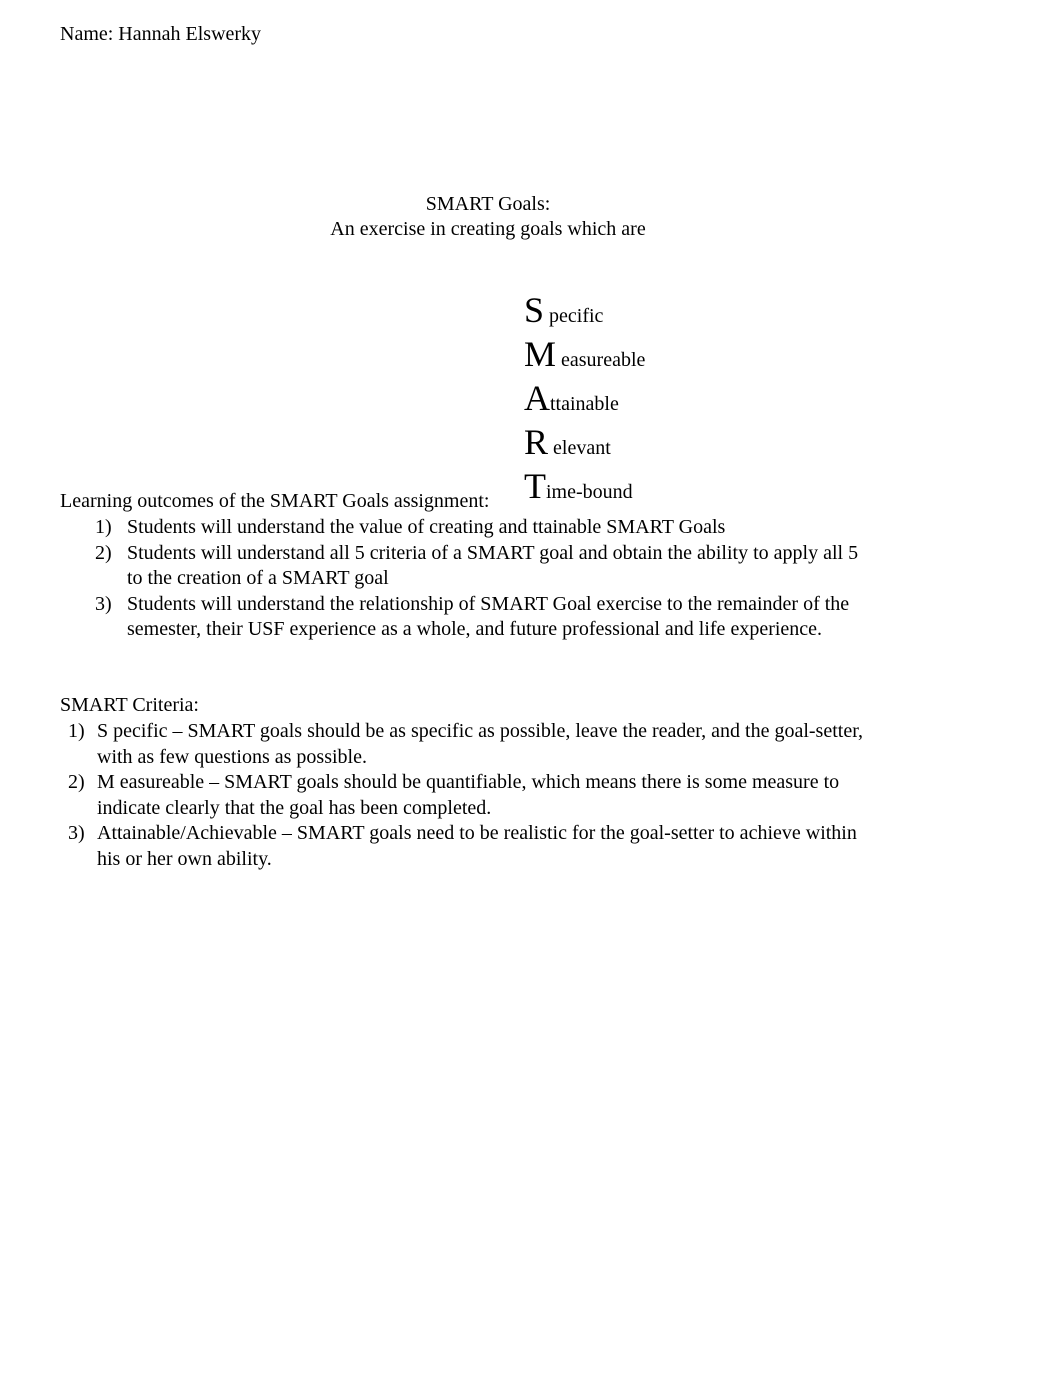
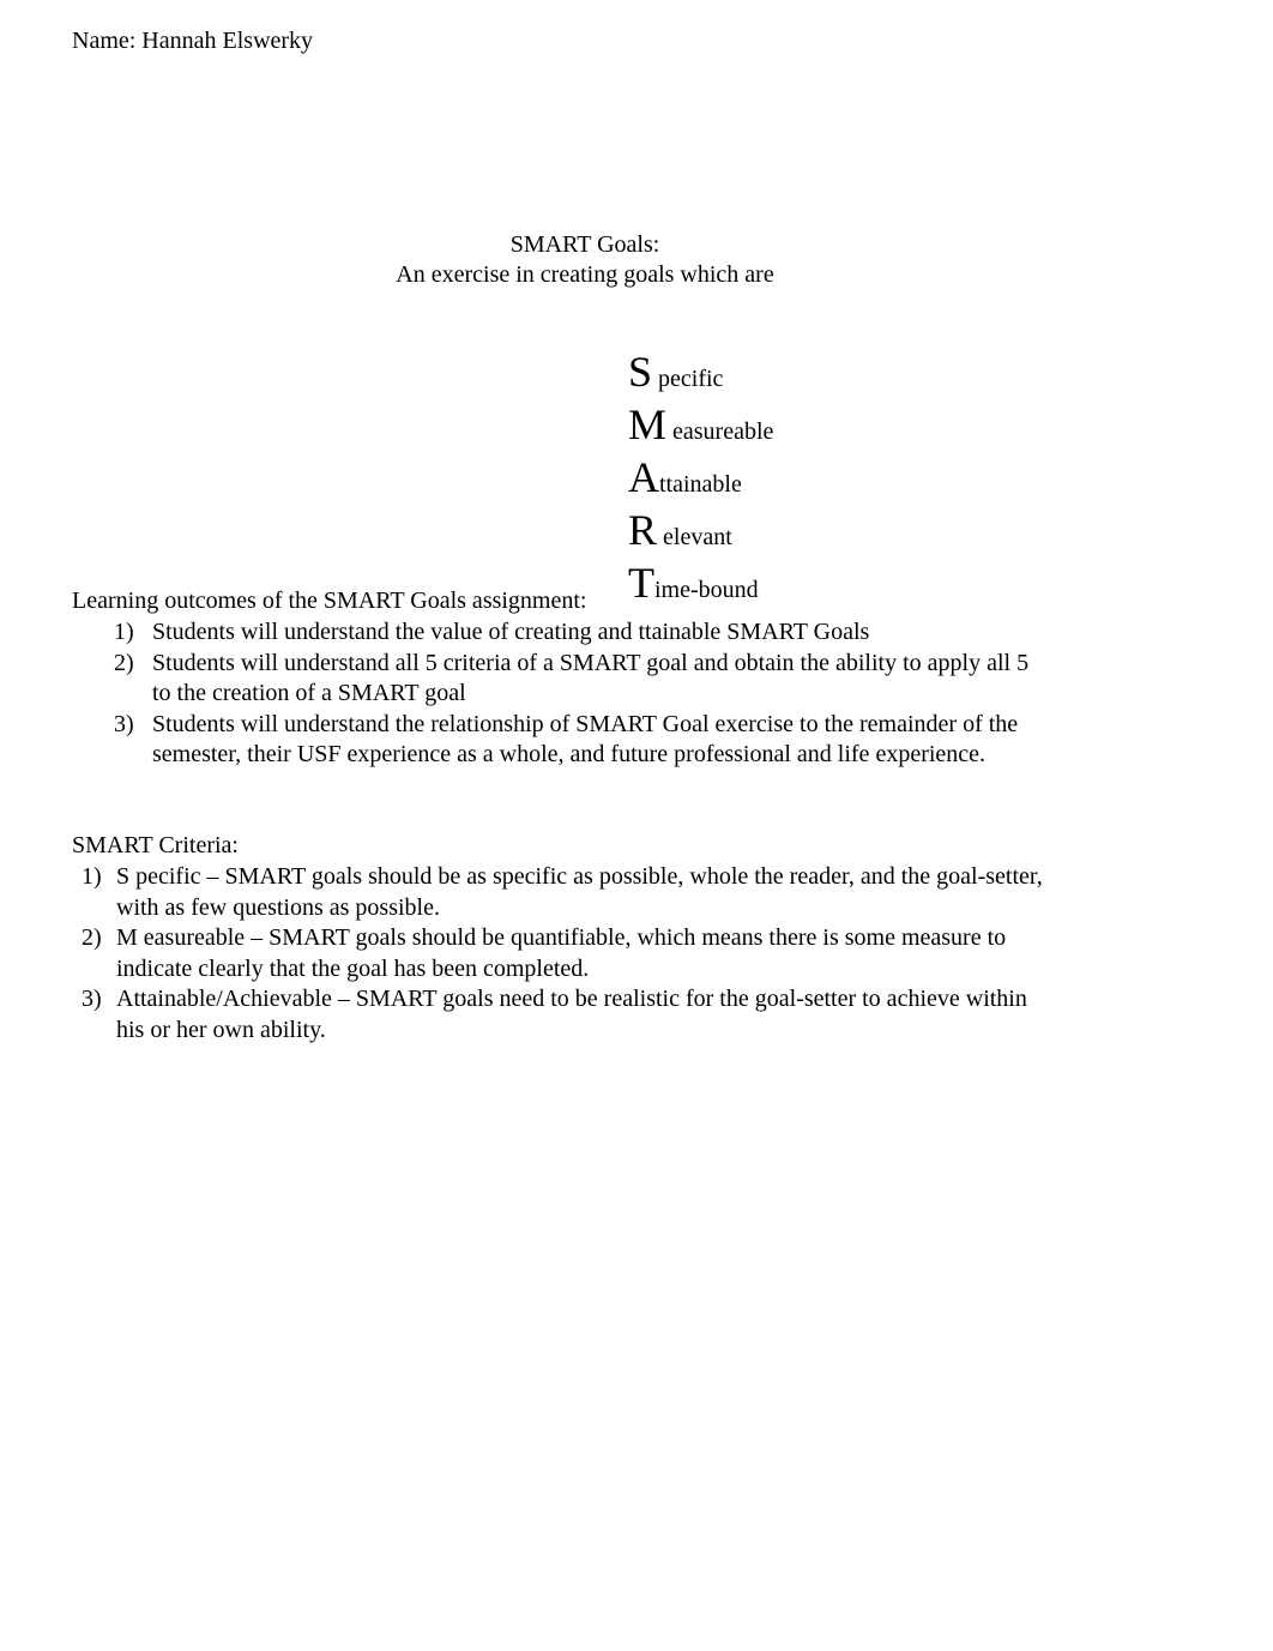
  Name: Hannah Elswerky
  SMART Goals:
  An exercise in creating goals which are
  S pecific
  M easureable
  Attainable
  R elevant
  Time-bound
  Learning outcomes of the SMART Goals assignment:
  1)
  Students will understand the value of creating and ttainable SMART Goals
  2)
  Students will understand all 5 criteria of a SMART goal and obtain the ability to apply all 5 to the creation of a SMART goal
  3)
  Students will understand the relationship of SMART Goal exercise to the remainder of the semester, their USF experience as a whole, and future professional and life experience.
  SMART Criteria:
  1)
- S pecific – SMART goals should be as specific as possible, leave the reader, and the goal-setter, with as few questions as possible.
+ S pecific – SMART goals should be as specific as possible, whole the reader, and the goal-setter, with as few questions as possible.
  2)
  M easureable – SMART goals should be quantifiable, which means there is some measure to indicate clearly that the goal has been completed.
  3)
  Attainable/Achievable – SMART goals need to be realistic for the goal-setter to achieve within his or her own ability.
